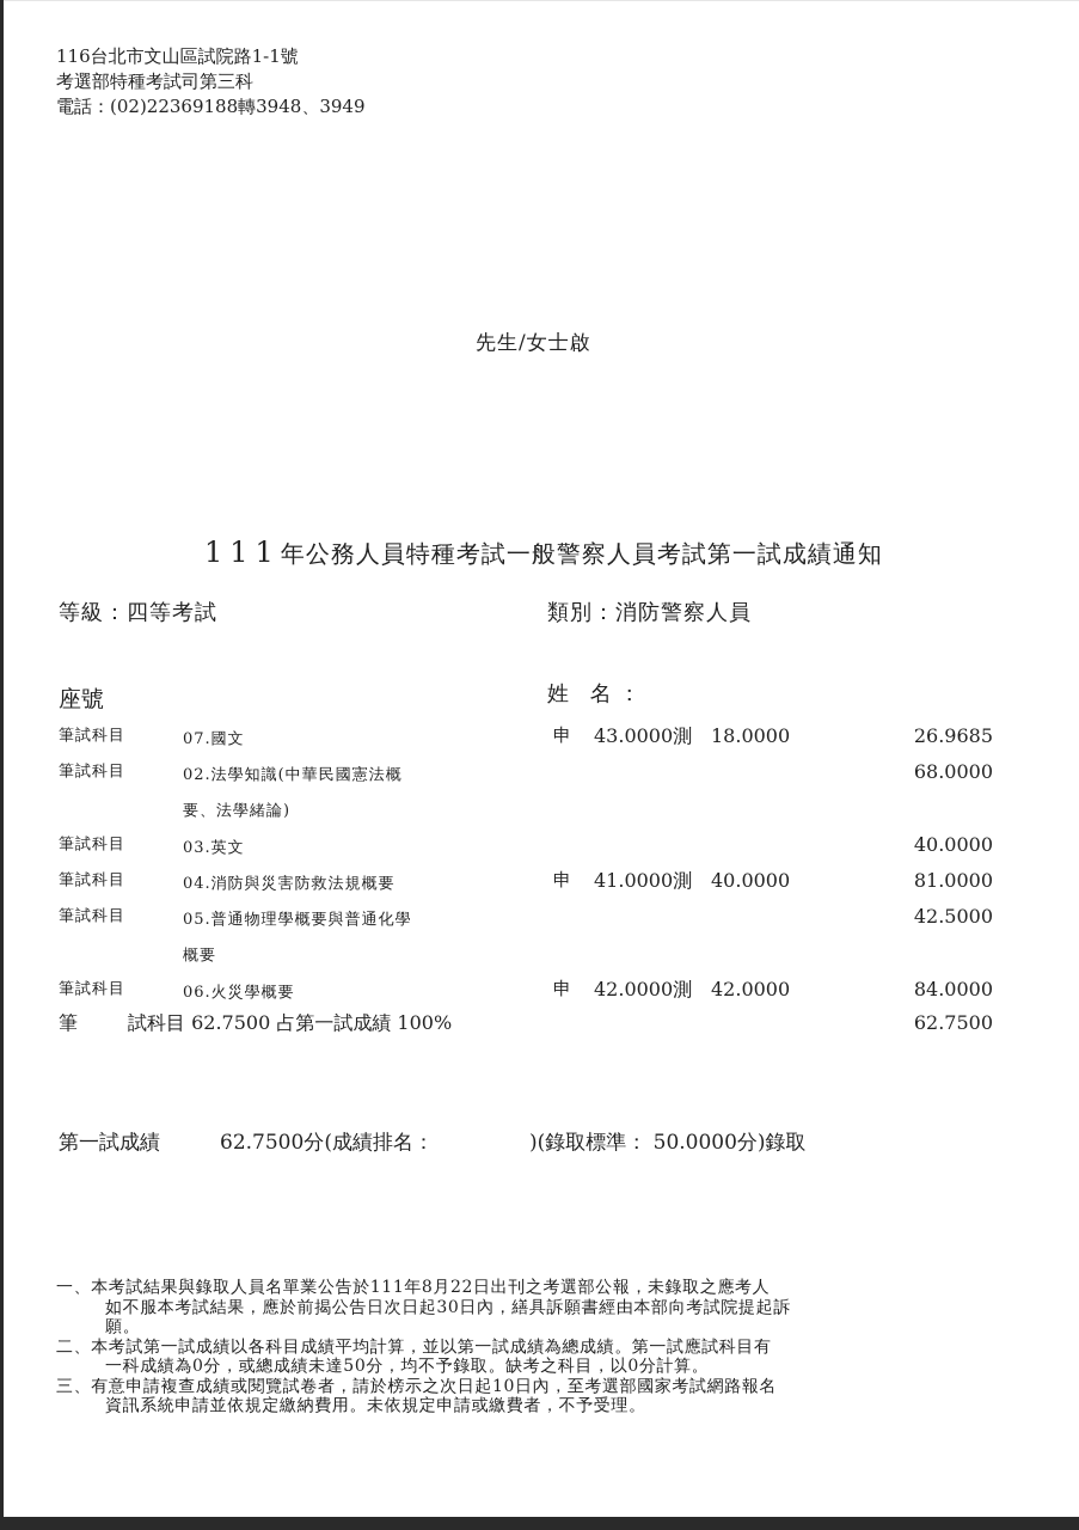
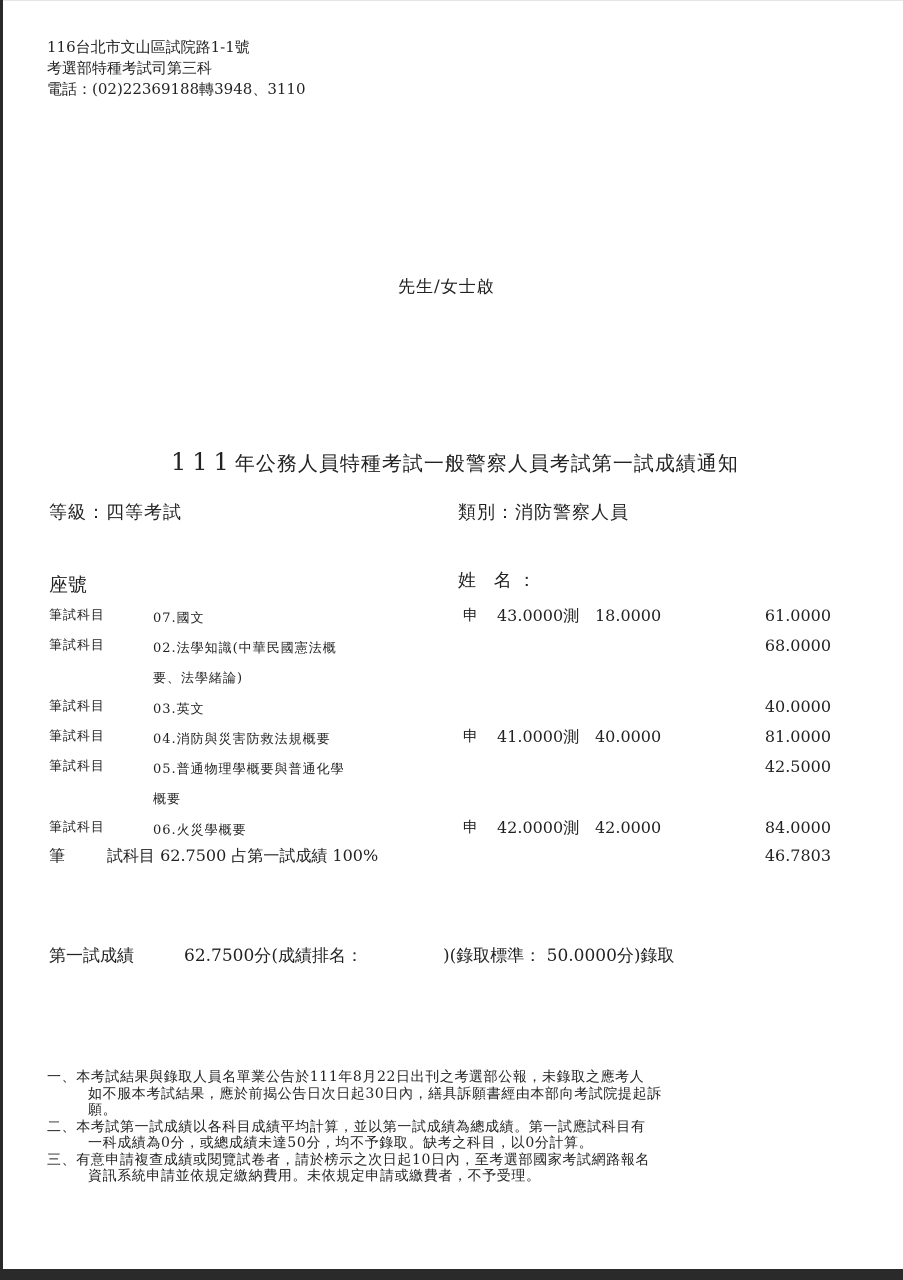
  116台北市文山區試院路1-1號
  考選部特種考試司第三科
- 電話：(02)22369188轉3948、3949
+ 電話：(02)22369188轉3948、3110
  先生/女士啟
  111年公務人員特種考試一般警察人員考試第一試成績通知
  等級：四等考試
  類別：消防警察人員
  座號
  姓 名：
  筆試科目
  07.國文
  申
  43.0000測
  18.0000
- 26.9685
+ 61.0000
  筆試科目
  02.法學知識(中華民國憲法概
  要、法學緒論)
  68.0000
  筆試科目
  03.英文
  40.0000
  筆試科目
  04.消防與災害防救法規概要
  申
  41.0000測
  40.0000
  81.0000
  筆試科目
  05.普通物理學概要與普通化學
  概要
  42.5000
  筆試科目
  06.火災學概要
  申
  42.0000測
  42.0000
  84.0000
  筆 試科目 62.7500 占第一試成績 100%
- 62.7500
+ 46.7803
  第一試成績 62.7500分(成績排名： )(錄取標準： 50.0000分)錄取
  一、本考試結果與錄取人員名單業公告於111年8月22日出刊之考選部公報，未錄取之應考人
  如不服本考試結果，應於前揭公告日次日起30日內，繕具訴願書經由本部向考試院提起訴
  願。
  二、本考試第一試成績以各科目成績平均計算，並以第一試成績為總成績。第一試應試科目有
  一科成績為0分，或總成績未達50分，均不予錄取。缺考之科目，以0分計算。
  三、有意申請複查成績或閱覽試卷者，請於榜示之次日起10日內，至考選部國家考試網路報名
  資訊系統申請並依規定繳納費用。未依規定申請或繳費者，不予受理。
